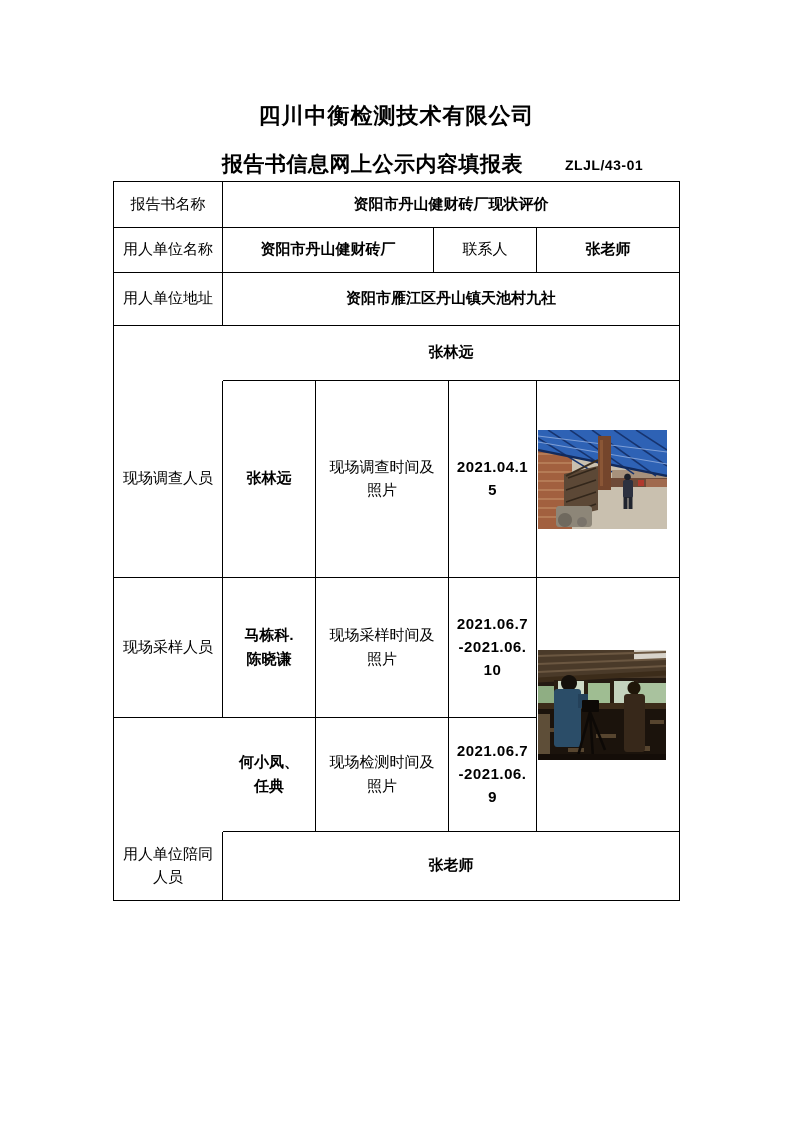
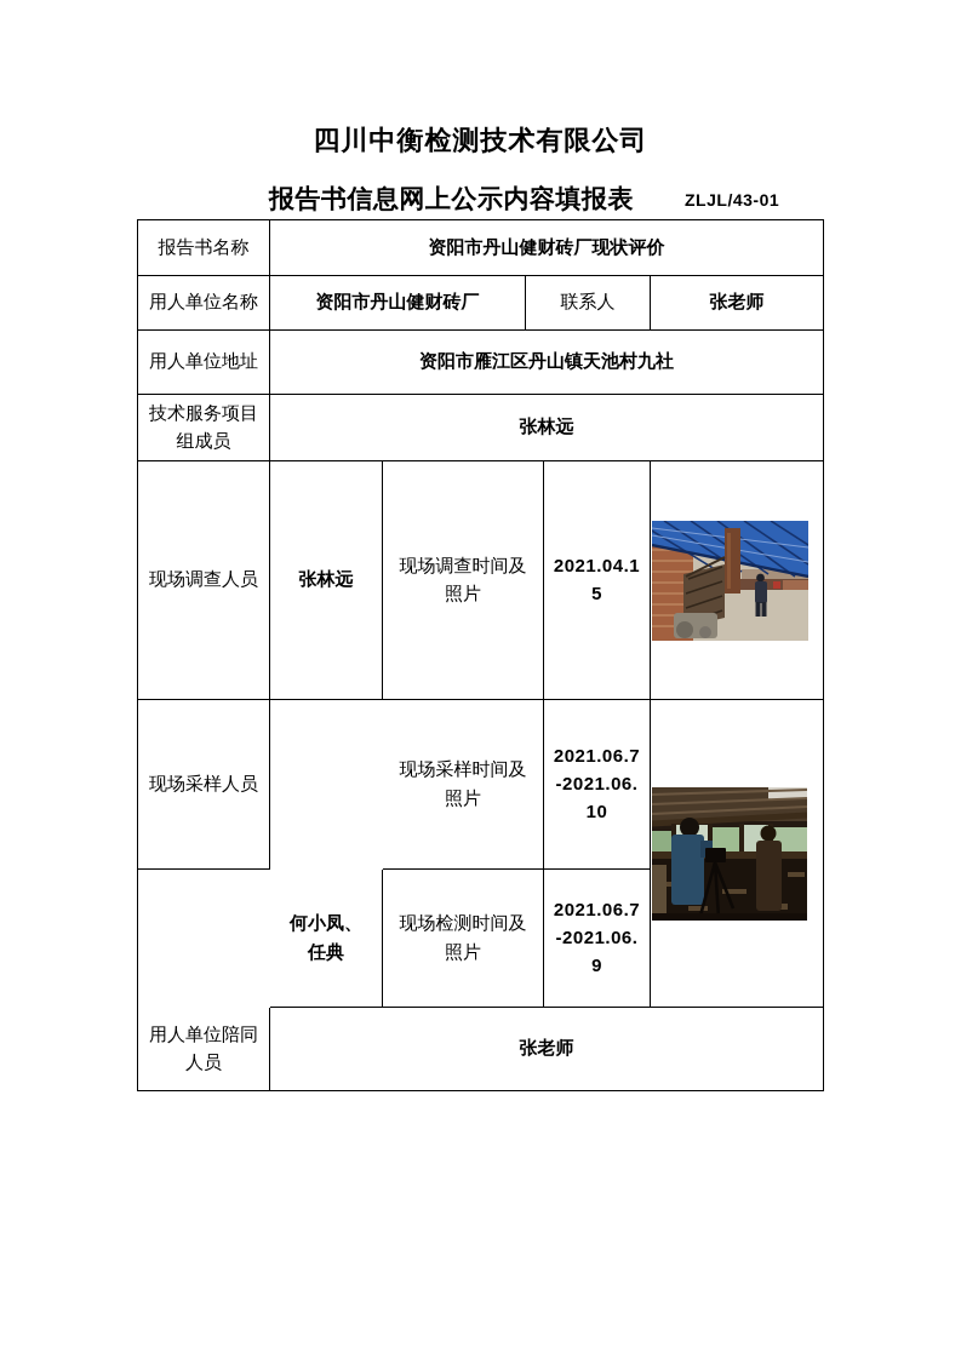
  四川中衡检测技术有限公司
  报告书信息网上公示内容填报表
  ZLJL/43-01
  报告书名称
  资阳市丹山健财砖厂现状评价
  用人单位名称
  资阳市丹山健财砖厂
  联系人
  张老师
  用人单位地址
  资阳市雁江区丹山镇天池村九社
+ 技术服务项目
+ 组成员
  张林远
  现场调查人员
  张林远
  现场调查时间及
  照片
  2021.04.1
  5
  现场采样人员
- 马栋科.
- 陈晓谦
  现场采样时间及
  照片
  2021.06.7
  -2021.06.
  10
  何小凤、
  任典
  现场检测时间及
  照片
  2021.06.7
  -2021.06.
  9
  用人单位陪同
  人员
  张老师
